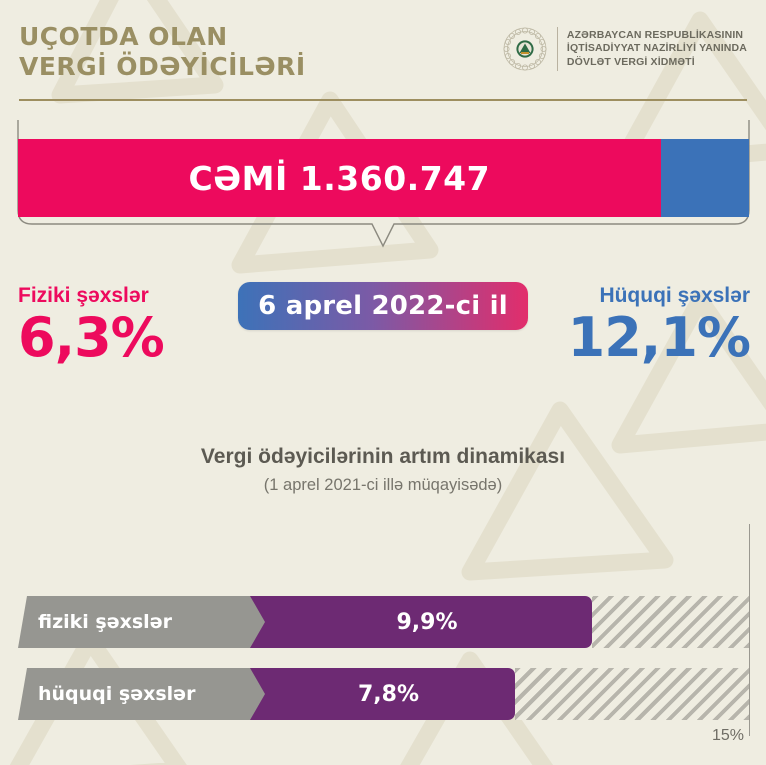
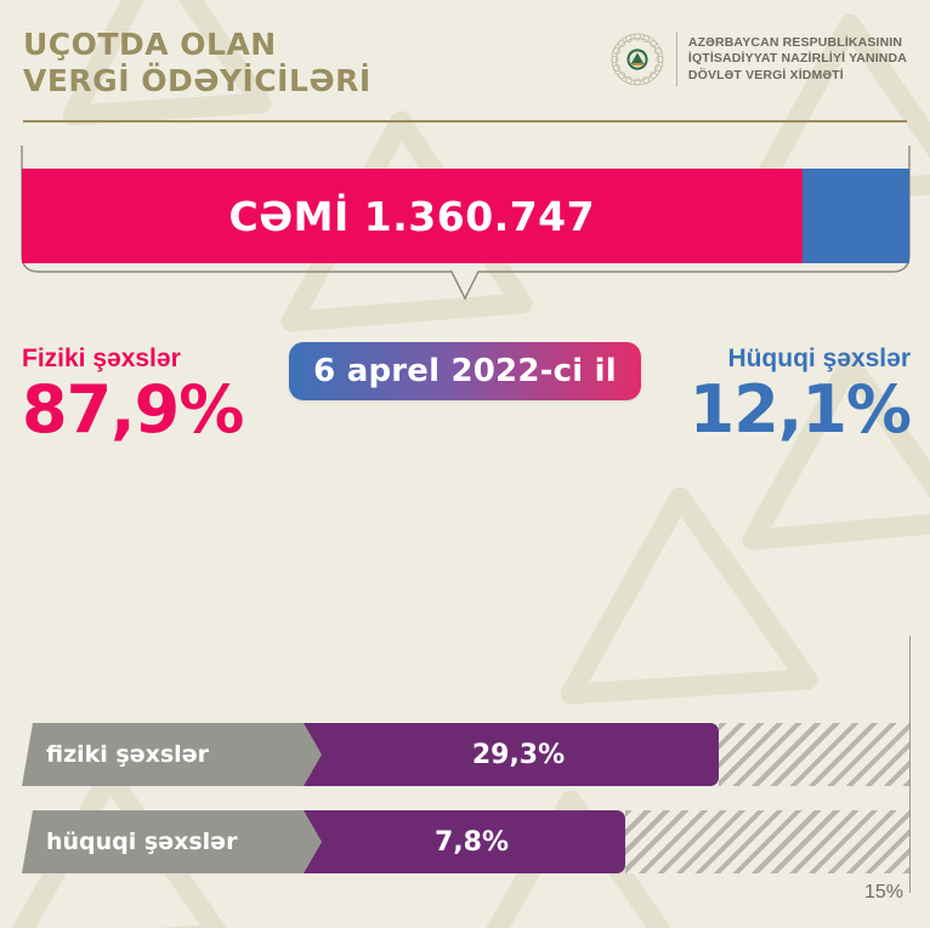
  UÇOTDA OLAN
  VERGİ ÖDƏYİCİLƏRİ
  AZƏRBAYCAN RESPUBLİKASININ
  İQTİSADİYYAT NAZİRLİYİ YANINDA
  DÖVLƏT VERGİ XİDMƏTİ
  CƏMİ 1.360.747
  6 aprel 2022-ci il
  Fiziki şəxslər
- 6,3%
+ 87,9%
  Hüquqi şəxslər
  12,1%
- Vergi ödəyicilərinin artım dinamikası
- (1 aprel 2021-ci illə müqayisədə)
  fiziki şəxslər
- 9,9%
+ 29,3%
  hüquqi şəxslər
  7,8%
  15%
